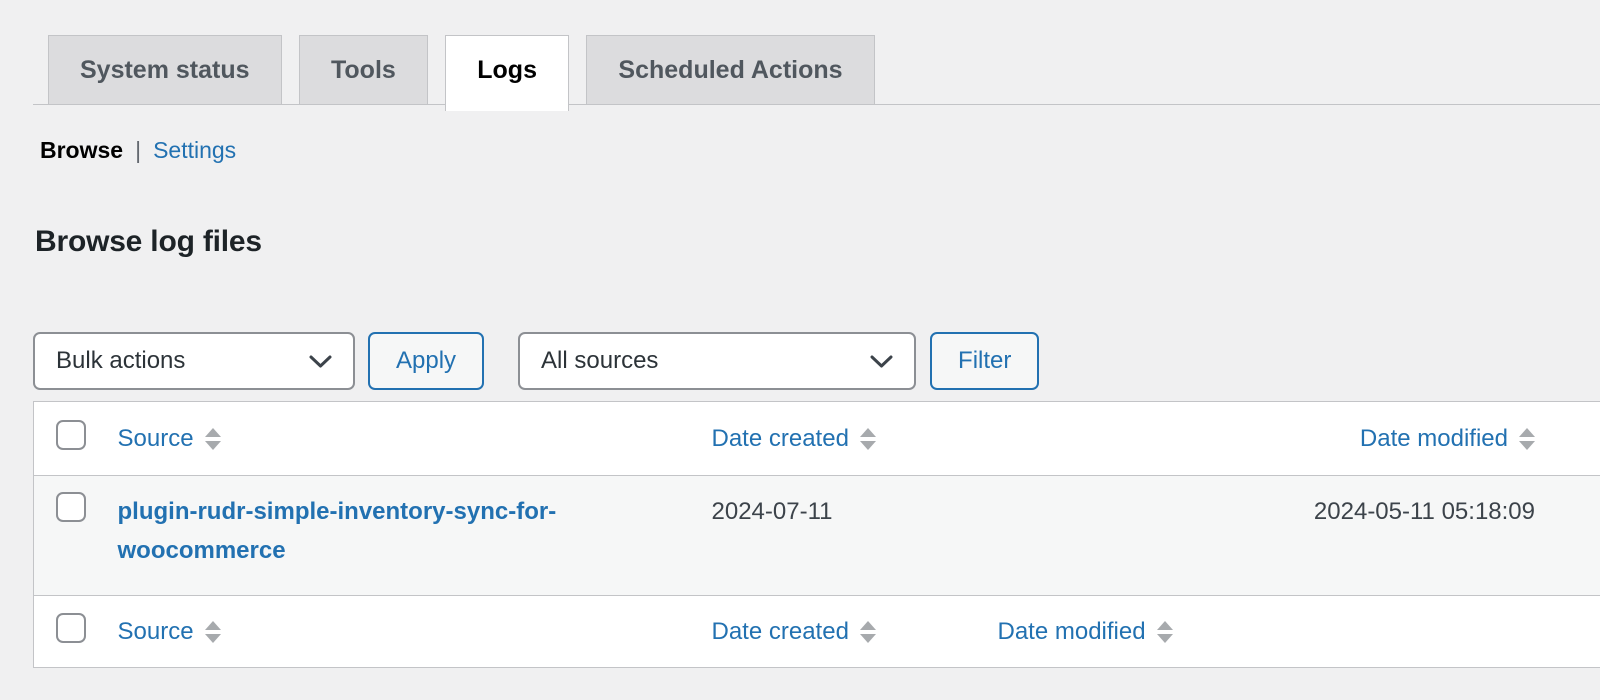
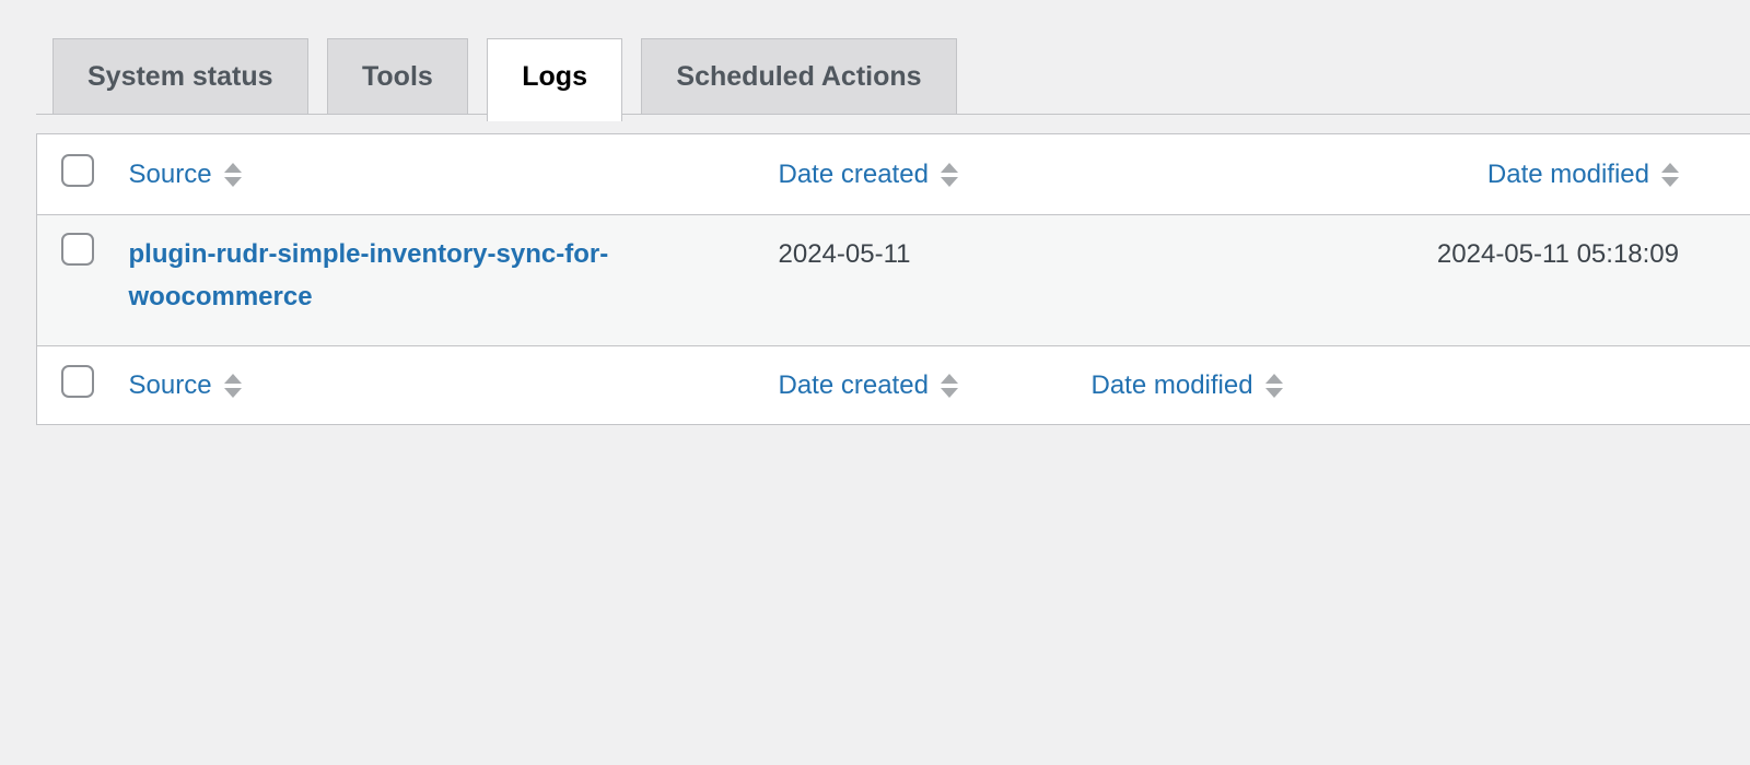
  System status Tools Logs Scheduled Actions
- Browse | Settings
- Browse log files
- Bulk actions
- Apply
- All sources
- Filter
  	Source	Date created	Date modified
- 	plugin-rudr-simple-inventory-sync-for-woocommerce	2024-07-11	2024-05-11 05:18:09
+ 	plugin-rudr-simple-inventory-sync-for-woocommerce	2024-05-11	2024-05-11 05:18:09
  	Source	Date created	Date modified
